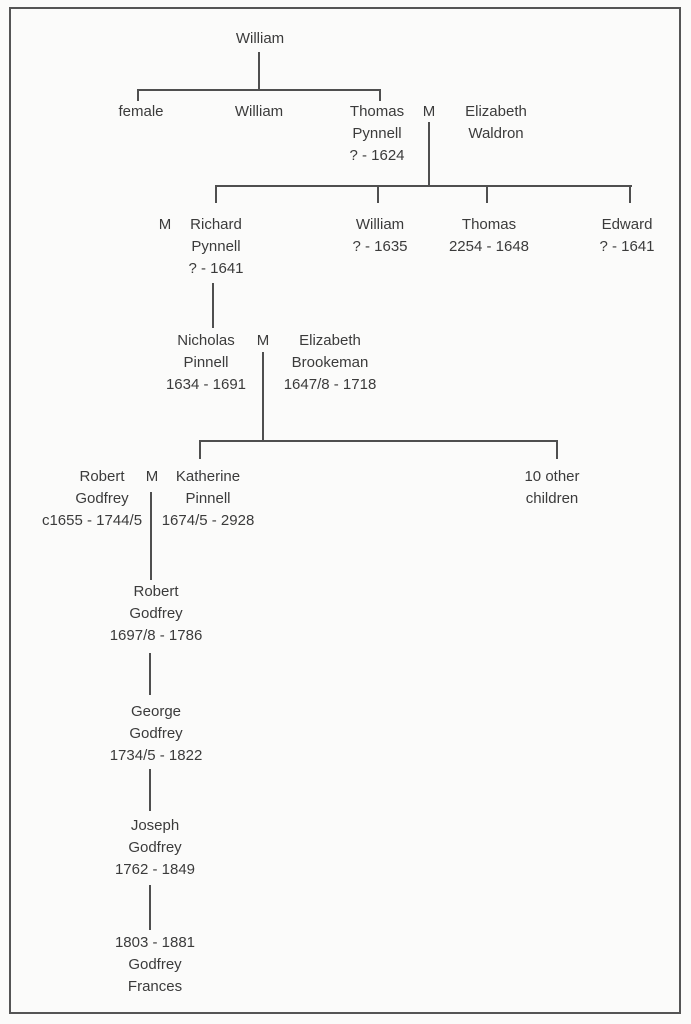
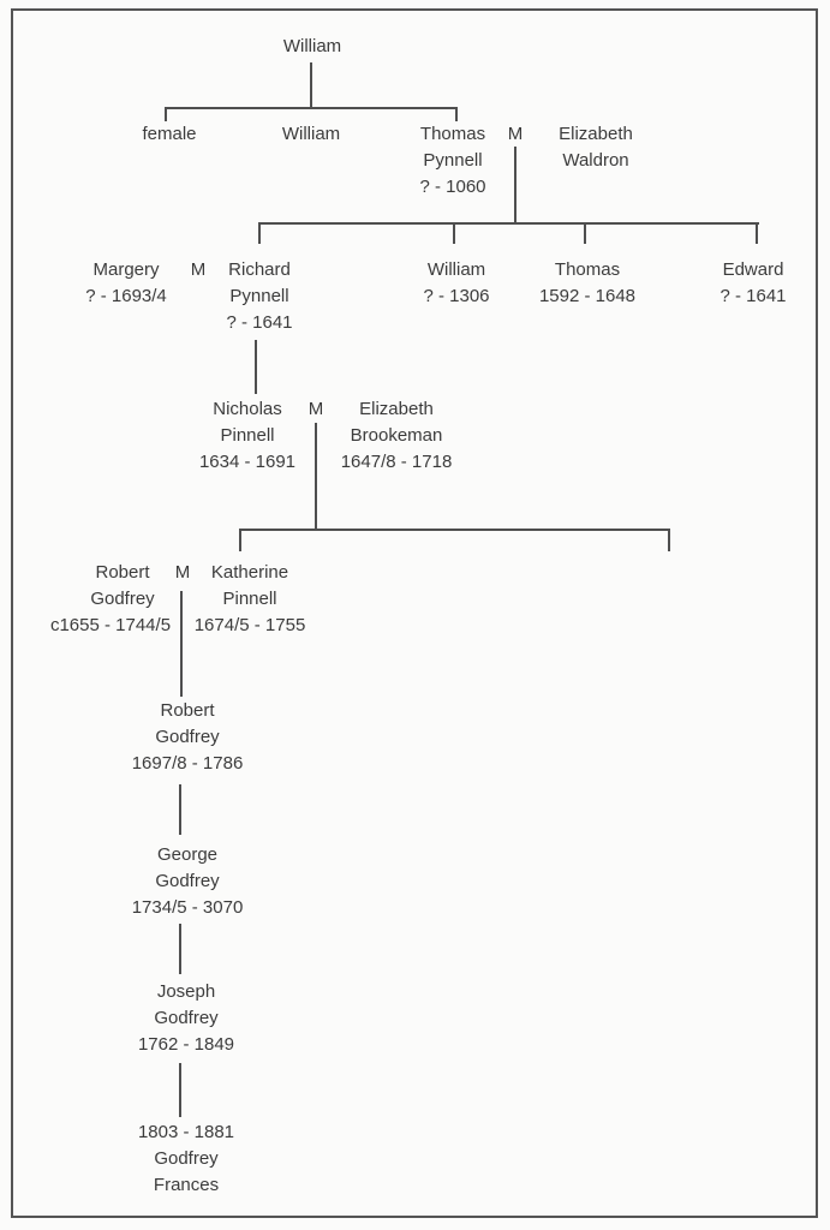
  William
  female
  William
  Thomas
  Pynnell
- ? - 1624
+ ? - 1060
  M
  Elizabeth
  Waldron
+ Margery
+ ? - 1693/4
  M
  Richard
  Pynnell
  ? - 1641
  William
- ? - 1635
+ ? - 1306
  Thomas
- 2254 - 1648
+ 1592 - 1648
  Edward
  ? - 1641
  Nicholas
  Pinnell
  1634 - 1691
  M
  Elizabeth
  Brookeman
  1647/8 - 1718
  Robert
  Godfrey
  c1655 - 1744/5
  M
  Katherine
  Pinnell
- 1674/5 - 2928
+ 1674/5 - 1755
- 10 other
- children
  Robert
  Godfrey
  1697/8 - 1786
  George
  Godfrey
- 1734/5 - 1822
+ 1734/5 - 3070
  Joseph
  Godfrey
  1762 - 1849
  1803 - 1881
  Godfrey
  Frances
